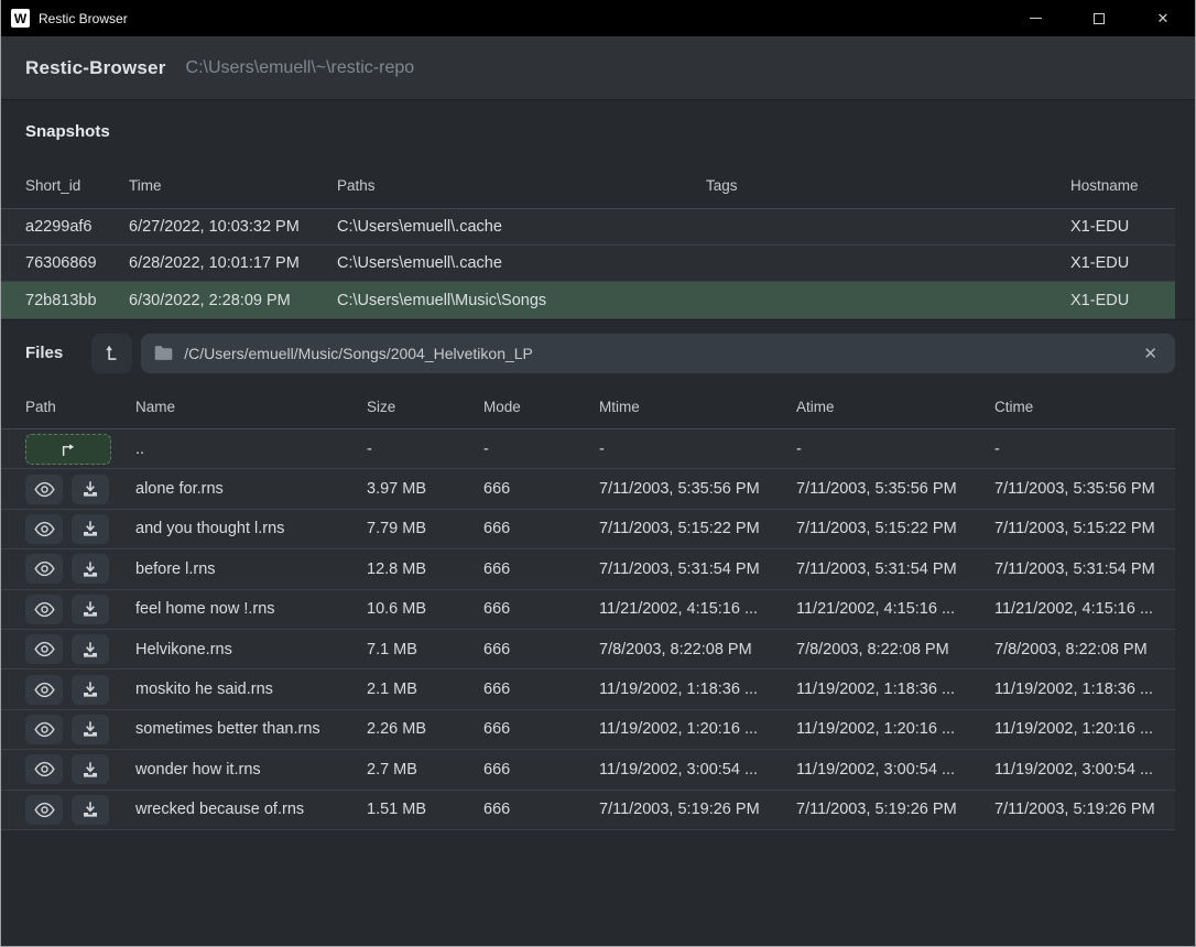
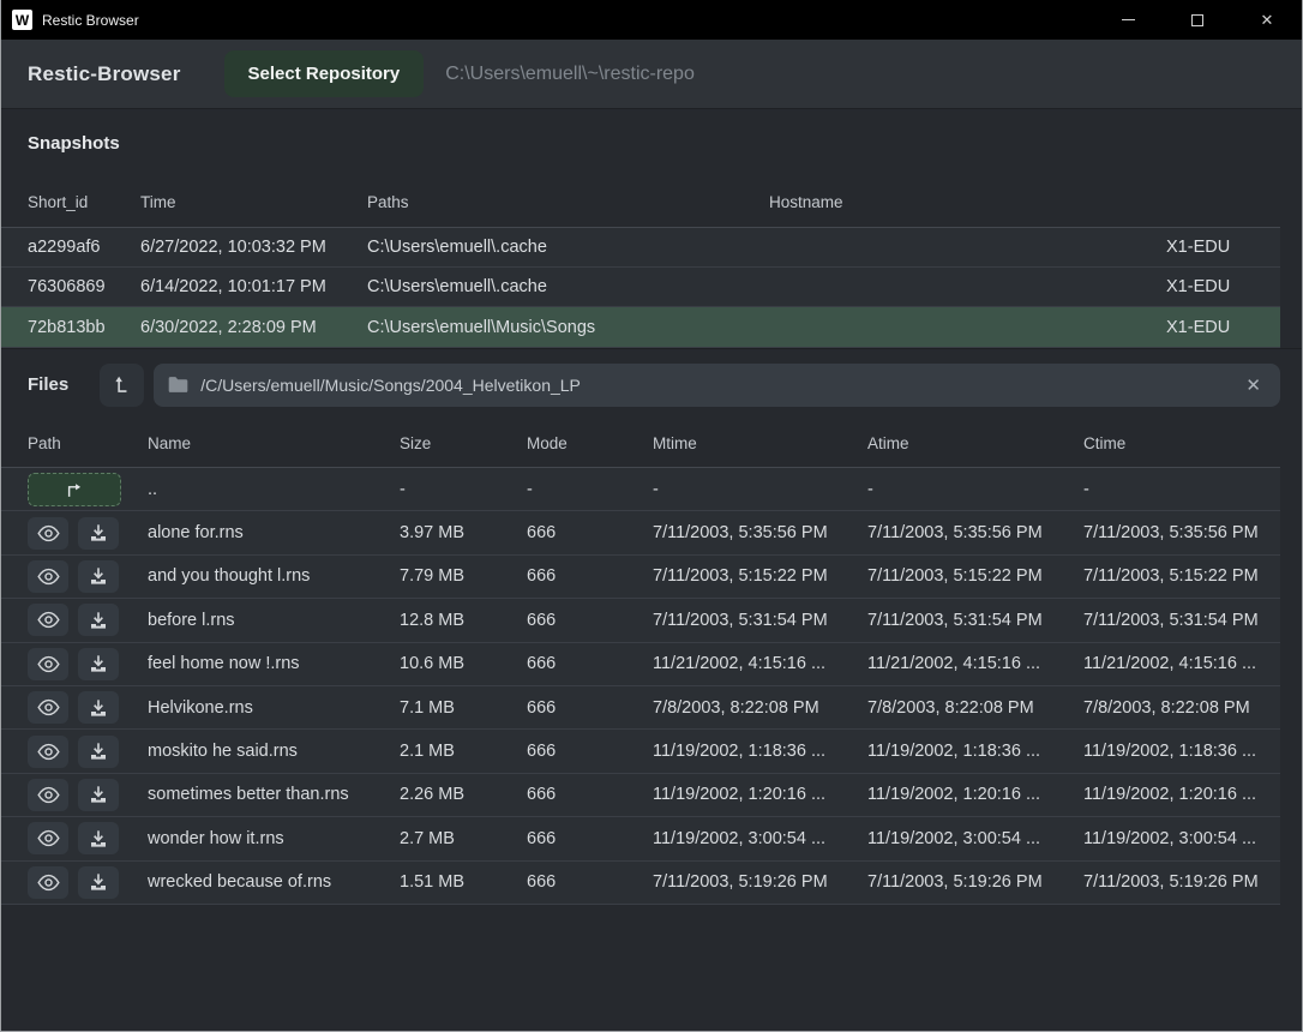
  W
  Restic Browser
  ✕
  Restic-Browser
+ Select Repository
  C:\Users\emuell\~\restic-repo
  Snapshots
  Short_id
  Time
  Paths
- Tags
  Hostname
  a2299af6
  6/27/2022, 10:03:32 PM
  C:\Users\emuell\.cache
  X1-EDU
  76306869
- 6/28/2022, 10:01:17 PM
+ 6/14/2022, 10:01:17 PM
  C:\Users\emuell\.cache
  X1-EDU
  72b813bb
  6/30/2022, 2:28:09 PM
  C:\Users\emuell\Music\Songs
  X1-EDU
  Files
  /C/Users/emuell/Music/Songs/2004_Helvetikon_LP
  ✕
  Path
  Name
  Size
  Mode
  Mtime
  Atime
  Ctime
  ..
  -
  -
  -
  -
  -
  alone for.rns
  3.97 MB
  666
  7/11/2003, 5:35:56 PM
  7/11/2003, 5:35:56 PM
  7/11/2003, 5:35:56 PM
  and you thought l.rns
  7.79 MB
  666
  7/11/2003, 5:15:22 PM
  7/11/2003, 5:15:22 PM
  7/11/2003, 5:15:22 PM
  before l.rns
  12.8 MB
  666
  7/11/2003, 5:31:54 PM
  7/11/2003, 5:31:54 PM
  7/11/2003, 5:31:54 PM
  feel home now !.rns
  10.6 MB
  666
  11/21/2002, 4:15:16 ...
  11/21/2002, 4:15:16 ...
  11/21/2002, 4:15:16 ...
  Helvikone.rns
  7.1 MB
  666
  7/8/2003, 8:22:08 PM
  7/8/2003, 8:22:08 PM
  7/8/2003, 8:22:08 PM
  moskito he said.rns
  2.1 MB
  666
  11/19/2002, 1:18:36 ...
  11/19/2002, 1:18:36 ...
  11/19/2002, 1:18:36 ...
  sometimes better than.rns
  2.26 MB
  666
  11/19/2002, 1:20:16 ...
  11/19/2002, 1:20:16 ...
  11/19/2002, 1:20:16 ...
  wonder how it.rns
  2.7 MB
  666
  11/19/2002, 3:00:54 ...
  11/19/2002, 3:00:54 ...
  11/19/2002, 3:00:54 ...
  wrecked because of.rns
  1.51 MB
  666
  7/11/2003, 5:19:26 PM
  7/11/2003, 5:19:26 PM
  7/11/2003, 5:19:26 PM
